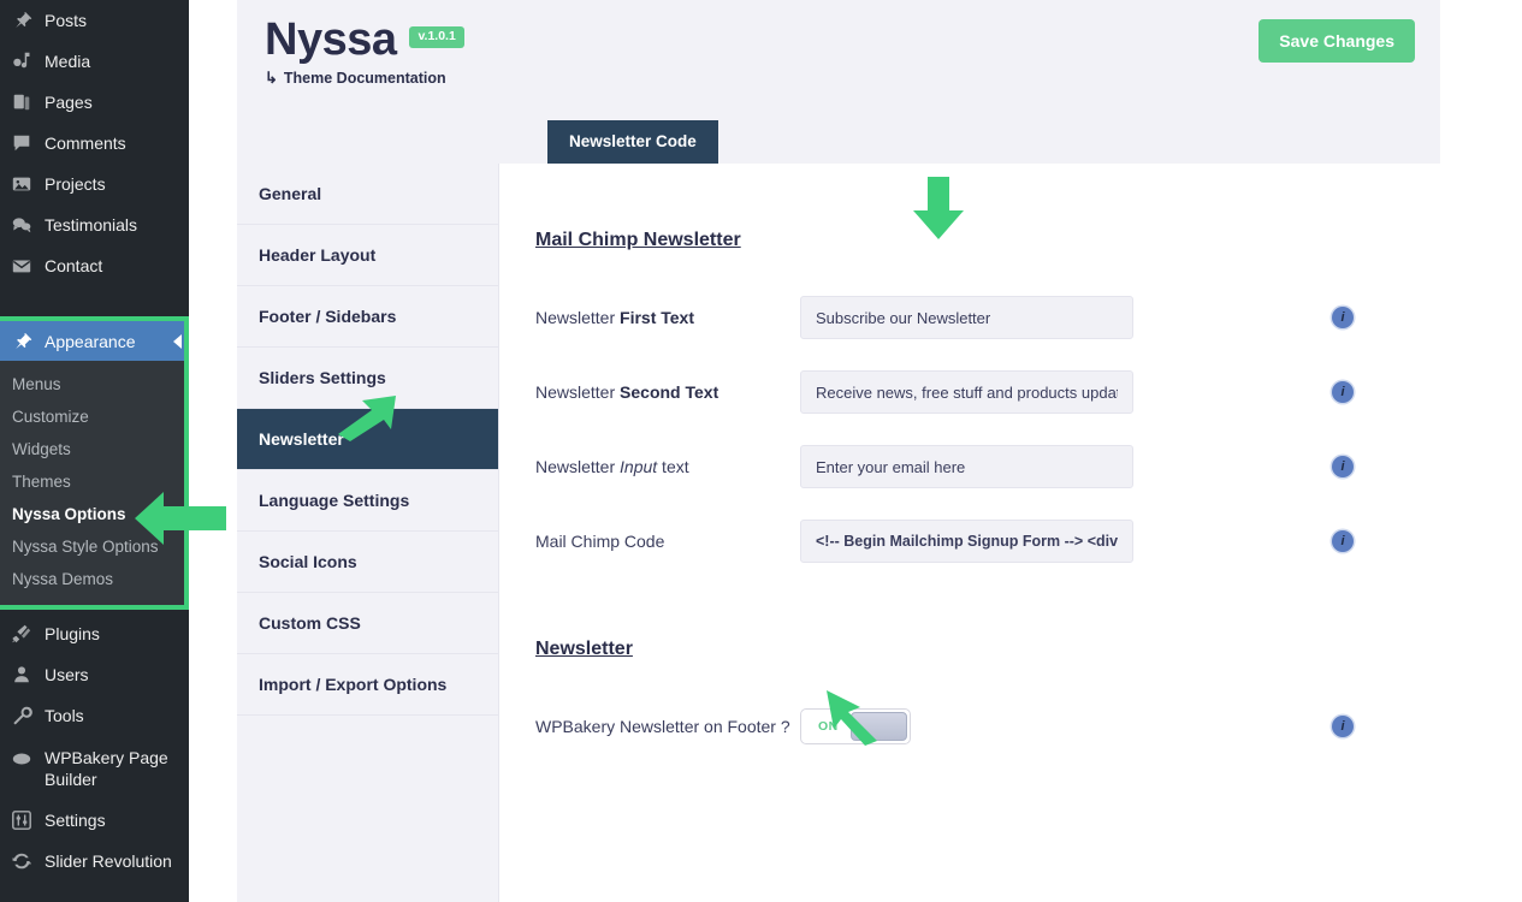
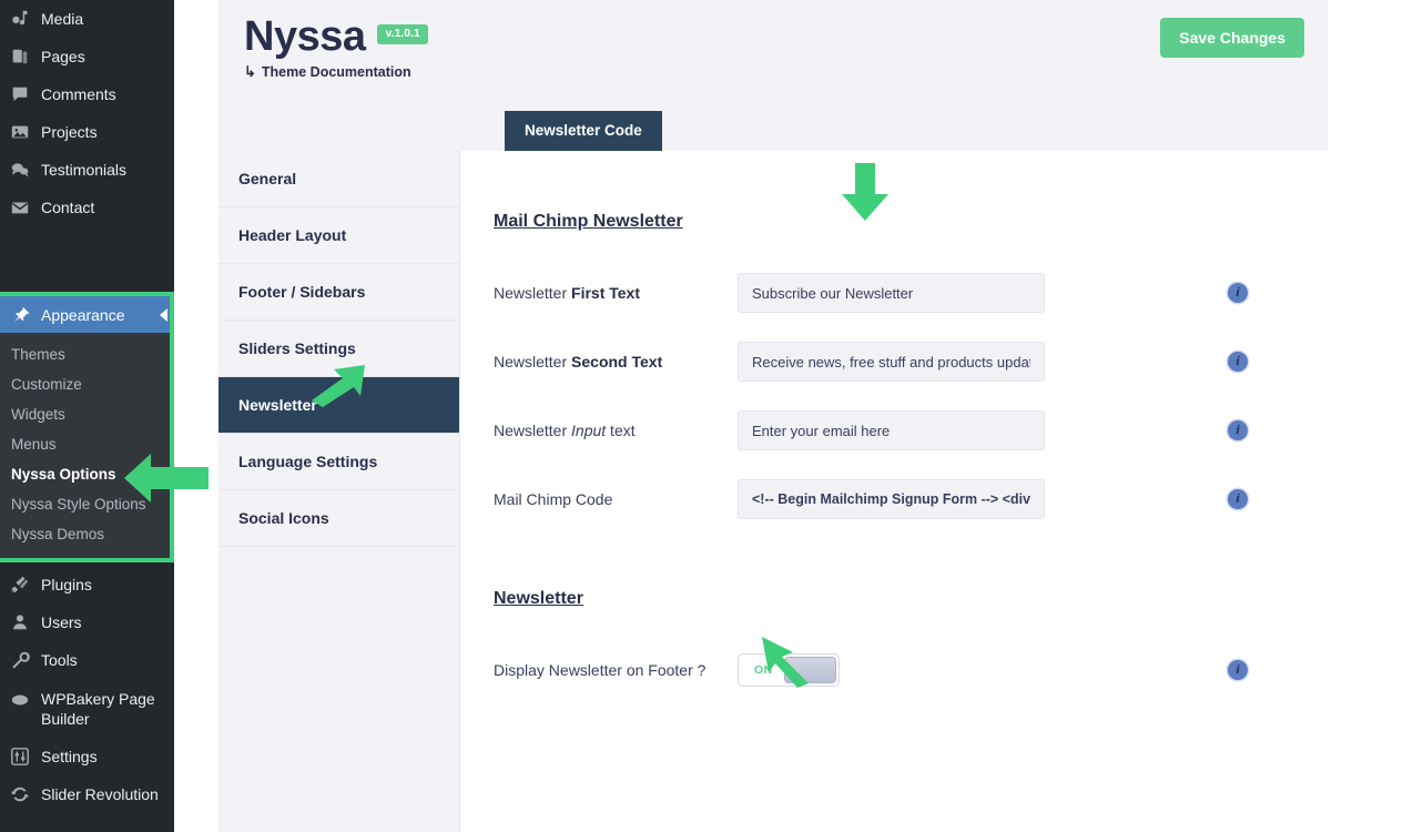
- Posts
  Media
  Pages
  Comments
  Projects
  Testimonials
  Contact
  Appearance
- Menus
+ Themes
  Customize
  Widgets
- Themes
+ Menus
  Nyssa Options
  Nyssa Style Options
  Nyssa Demos
  Plugins
  Users
  Tools
  WPBakery Page Builder
  Settings
  Slider Revolution
  Nyssa
  v.1.0.1
  ↳
  Theme Documentation
  Save Changes
  Newsletter Code
  General
  Header Layout
  Footer / Sidebars
  Sliders Settings
  Newsletter
  Language Settings
  Social Icons
- Custom CSS
- Import / Export Options
  Mail Chimp Newsletter
  Newsletter First Text
  Subscribe our Newsletter
  i
  Newsletter Second Text
  Receive news, free stuff and products upda
  i
  Newsletter Input text
  Enter your email here
  i
  Mail Chimp Code
  <!-- Begin Mailchimp Signup Form --> <div
  i
  Newsletter
- WPBakery Newsletter on Footer ?
+ Display Newsletter on Footer ?
  ON
  i
